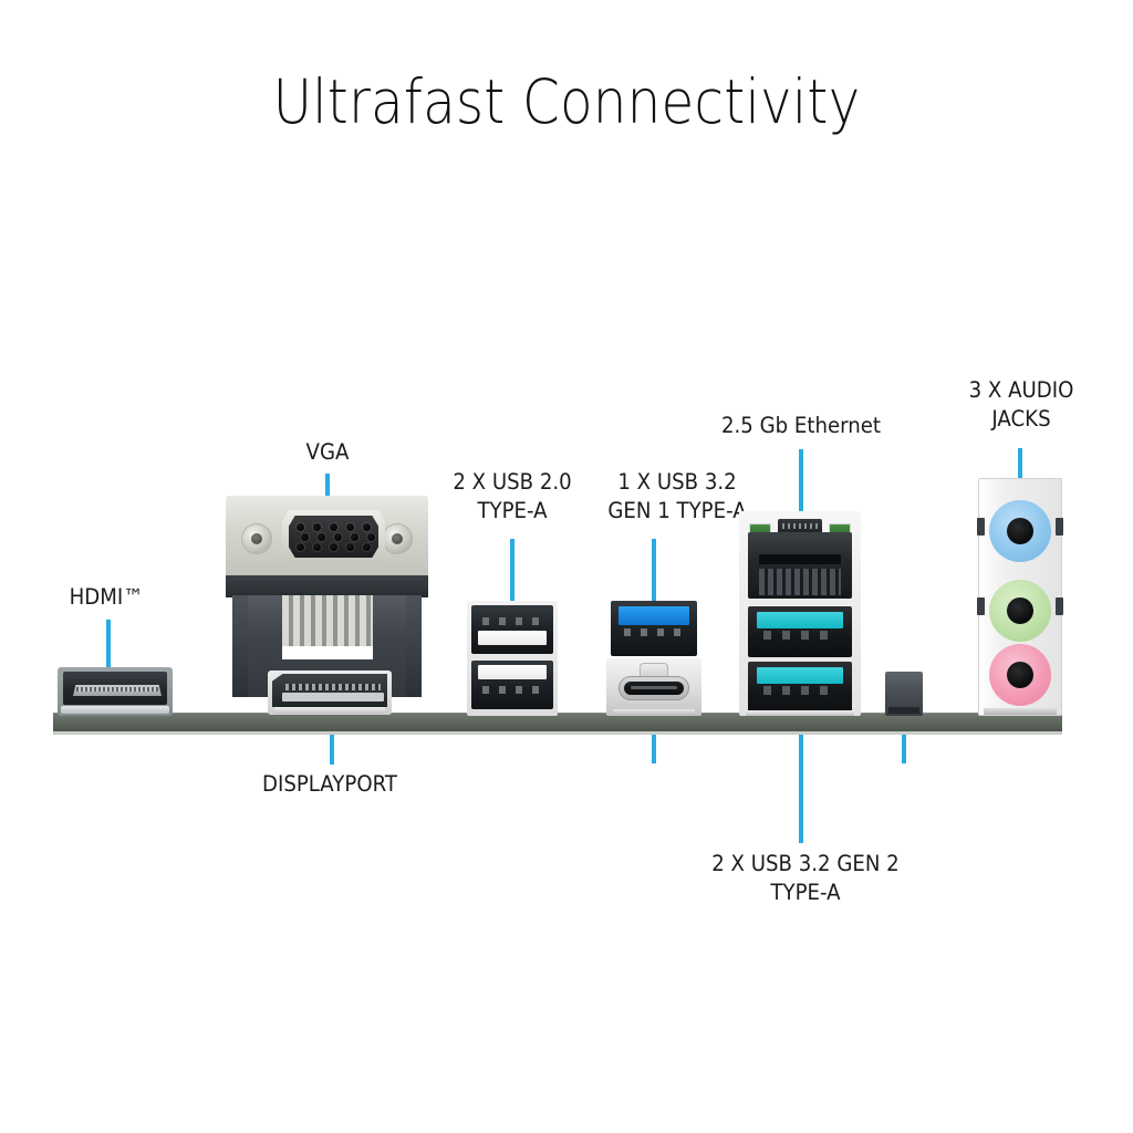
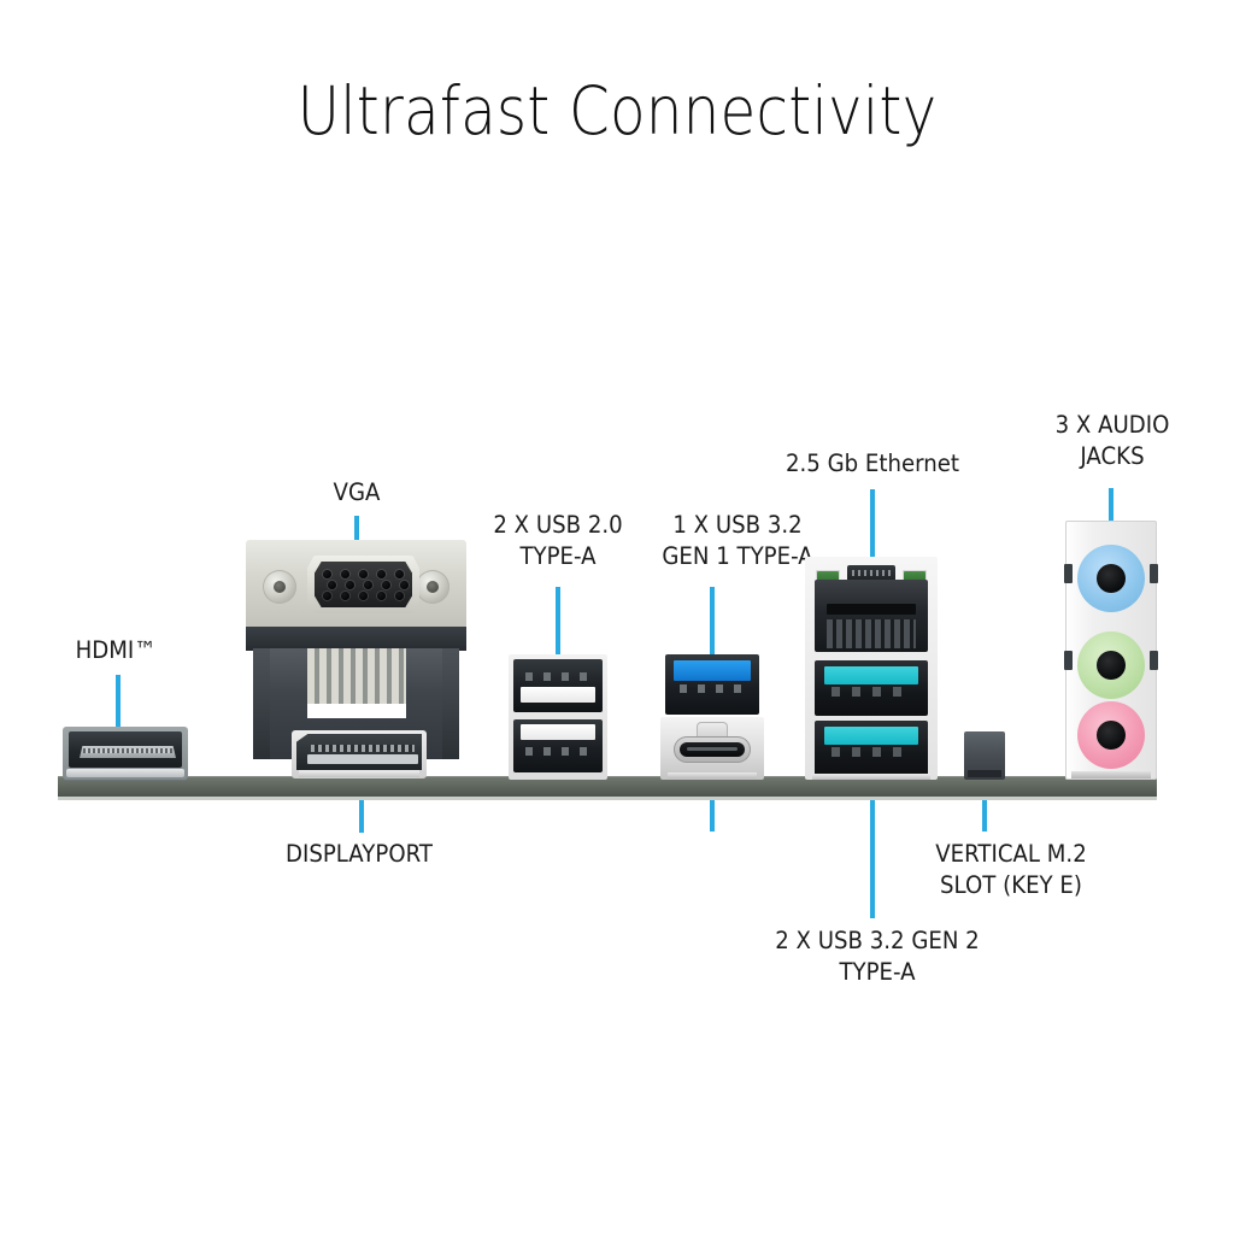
  Ultrafast Connectivity
  HDMI™
  VGA
  2 X USB 2.0
  TYPE-A
  1 X USB 3.2
  GEN 1 TYPE-
  2.5 Gb Ethernet
  3 X AUDIO
  JACKS
  DISPLAYPORT
  2 X USB 3.2 GEN 2
  TYPE-A
+ VERTICAL M.2
+ SLOT (KEY E)
